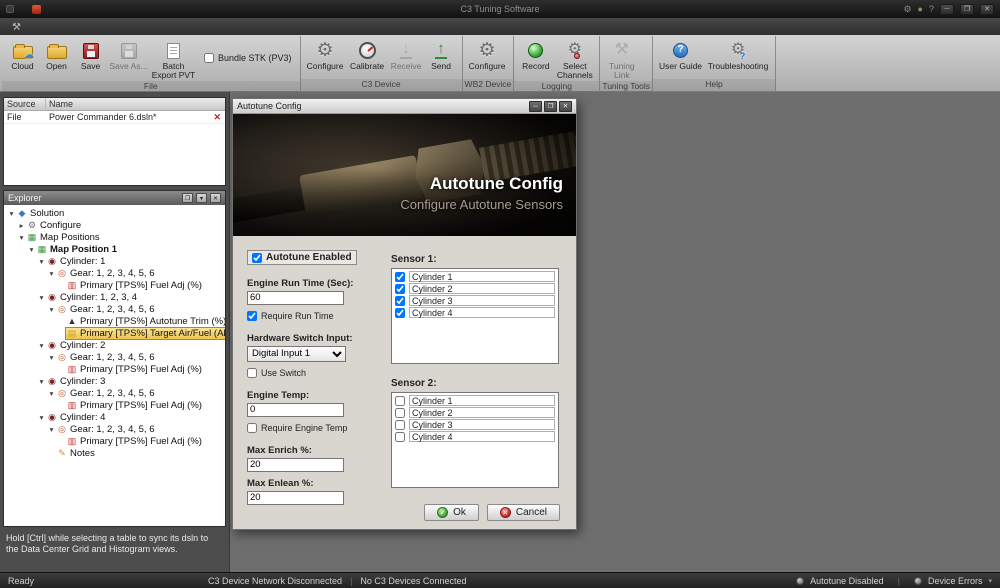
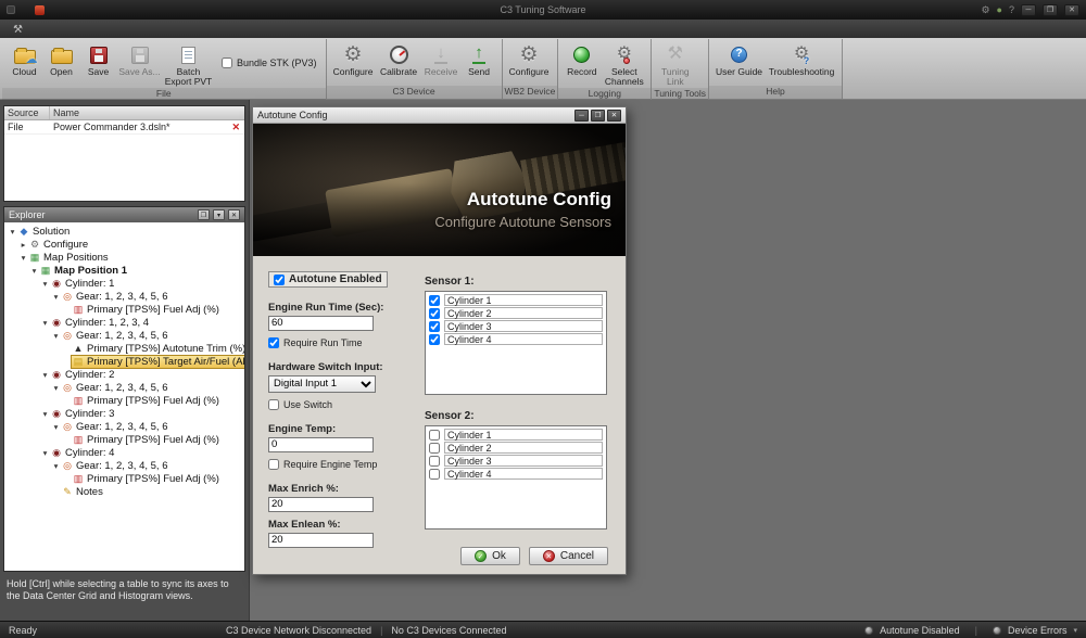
  C3 Tuning Software
  ⚙
  ●
  ?
  ⚒
  ☁
  Cloud
  Open
  Save
  Save As...
  Batch Export PVT
  Bundle STK (PV3)
  File
  ⚙
  Configure
  Calibrate
  ↓
  Receive
  ↑
  Send
  C3 Device
  ⚙
  Configure
  WB2 Device
  Record
  ⚙
  Select Channels
  Logging
  ⚒
  Tuning Link
  Tuning Tools
  ?
  User Guide
  ⚙
  ?
  Troubleshooting
  Help
  Source
  Name
  File
- Power Commander 6.dsln*
+ Power Commander 3.dsln*
  ✕
  Explorer
  ▾
  ◆
  Solution
  ▸
  ⚙
  Configure
  ▾
  ▦
  Map Positions
  ▾
  ▦
  Map Position 1
  ▾
  ◉
  Cylinder: 1
  ▾
  ◎
  Gear: 1, 2, 3, 4, 5, 6
  ▥
  Primary [TPS%] Fuel Adj (%)
  ▾
  ◉
  Cylinder: 1, 2, 3, 4
  ▾
  ◎
  Gear: 1, 2, 3, 4, 5, 6
  ▲
  Primary [TPS%] Autotune Trim (%)
  ▤
  Primary [TPS%] Target Air/Fuel (A
  ▾
  ◉
  Cylinder: 2
  ▾
  ◎
  Gear: 1, 2, 3, 4, 5, 6
  ▥
  Primary [TPS%] Fuel Adj (%)
  ▾
  ◉
  Cylinder: 3
  ▾
  ◎
  Gear: 1, 2, 3, 4, 5, 6
  ▥
  Primary [TPS%] Fuel Adj (%)
  ▾
  ◉
  Cylinder: 4
  ▾
  ◎
  Gear: 1, 2, 3, 4, 5, 6
  ▥
  Primary [TPS%] Fuel Adj (%)
  ✎
  Notes
- Hold [Ctrl] while selecting a table to sync its dsln to the Data Center Grid and Histogram views.
+ Hold [Ctrl] while selecting a table to sync its axes to the Data Center Grid and Histogram views.
  Autotune Config
  Autotune Config
  Configure Autotune Sensors
  Autotune Enabled
  Engine Run Time (Sec):
  60
  Require Run Time
  Hardware Switch Input:
  Digital Input 1
  Use Switch
  Engine Temp:
  0
  Require Engine Temp
  Max Enrich %:
  20
  Max Enlean %:
  20
  Sensor 1:
  Cylinder 1
  Cylinder 2
  Cylinder 3
  Cylinder 4
  Sensor 2:
  Cylinder 1
  Cylinder 2
  Cylinder 3
  Cylinder 4
  Ok
  Cancel
  Ready
  C3 Device Network Disconnected
  |
  No C3 Devices Connected
  Autotune Disabled
  |
  Device Errors
